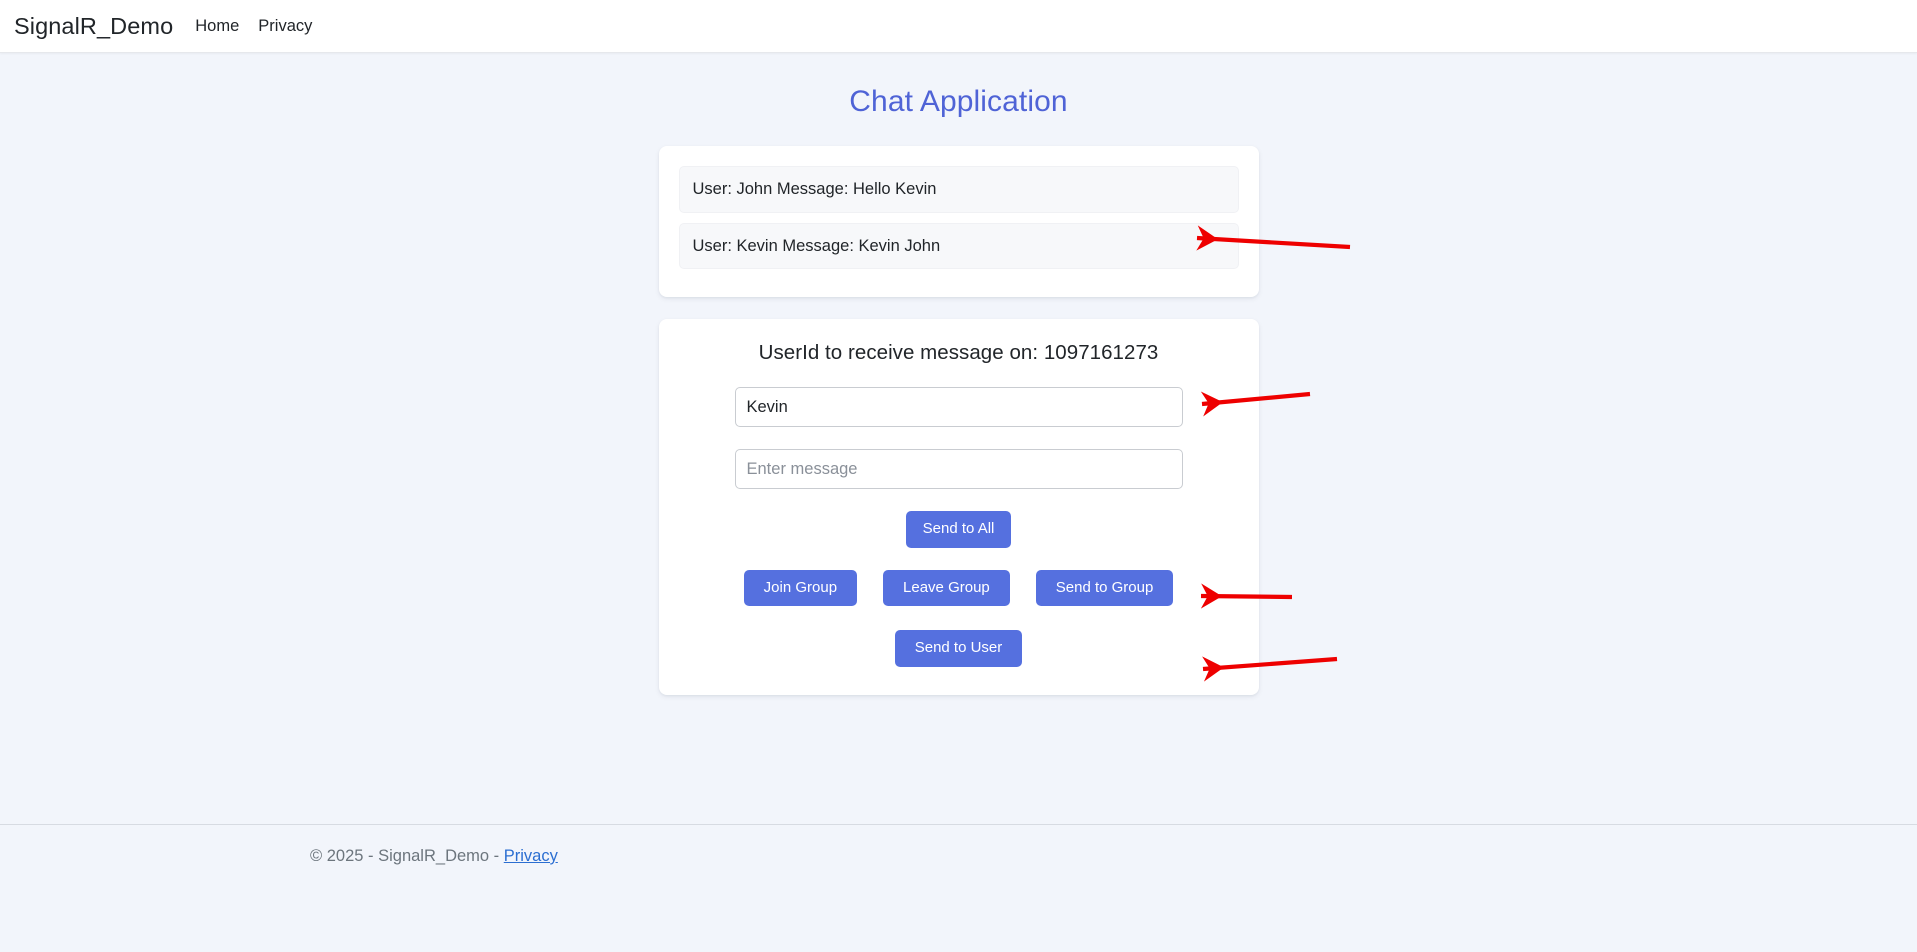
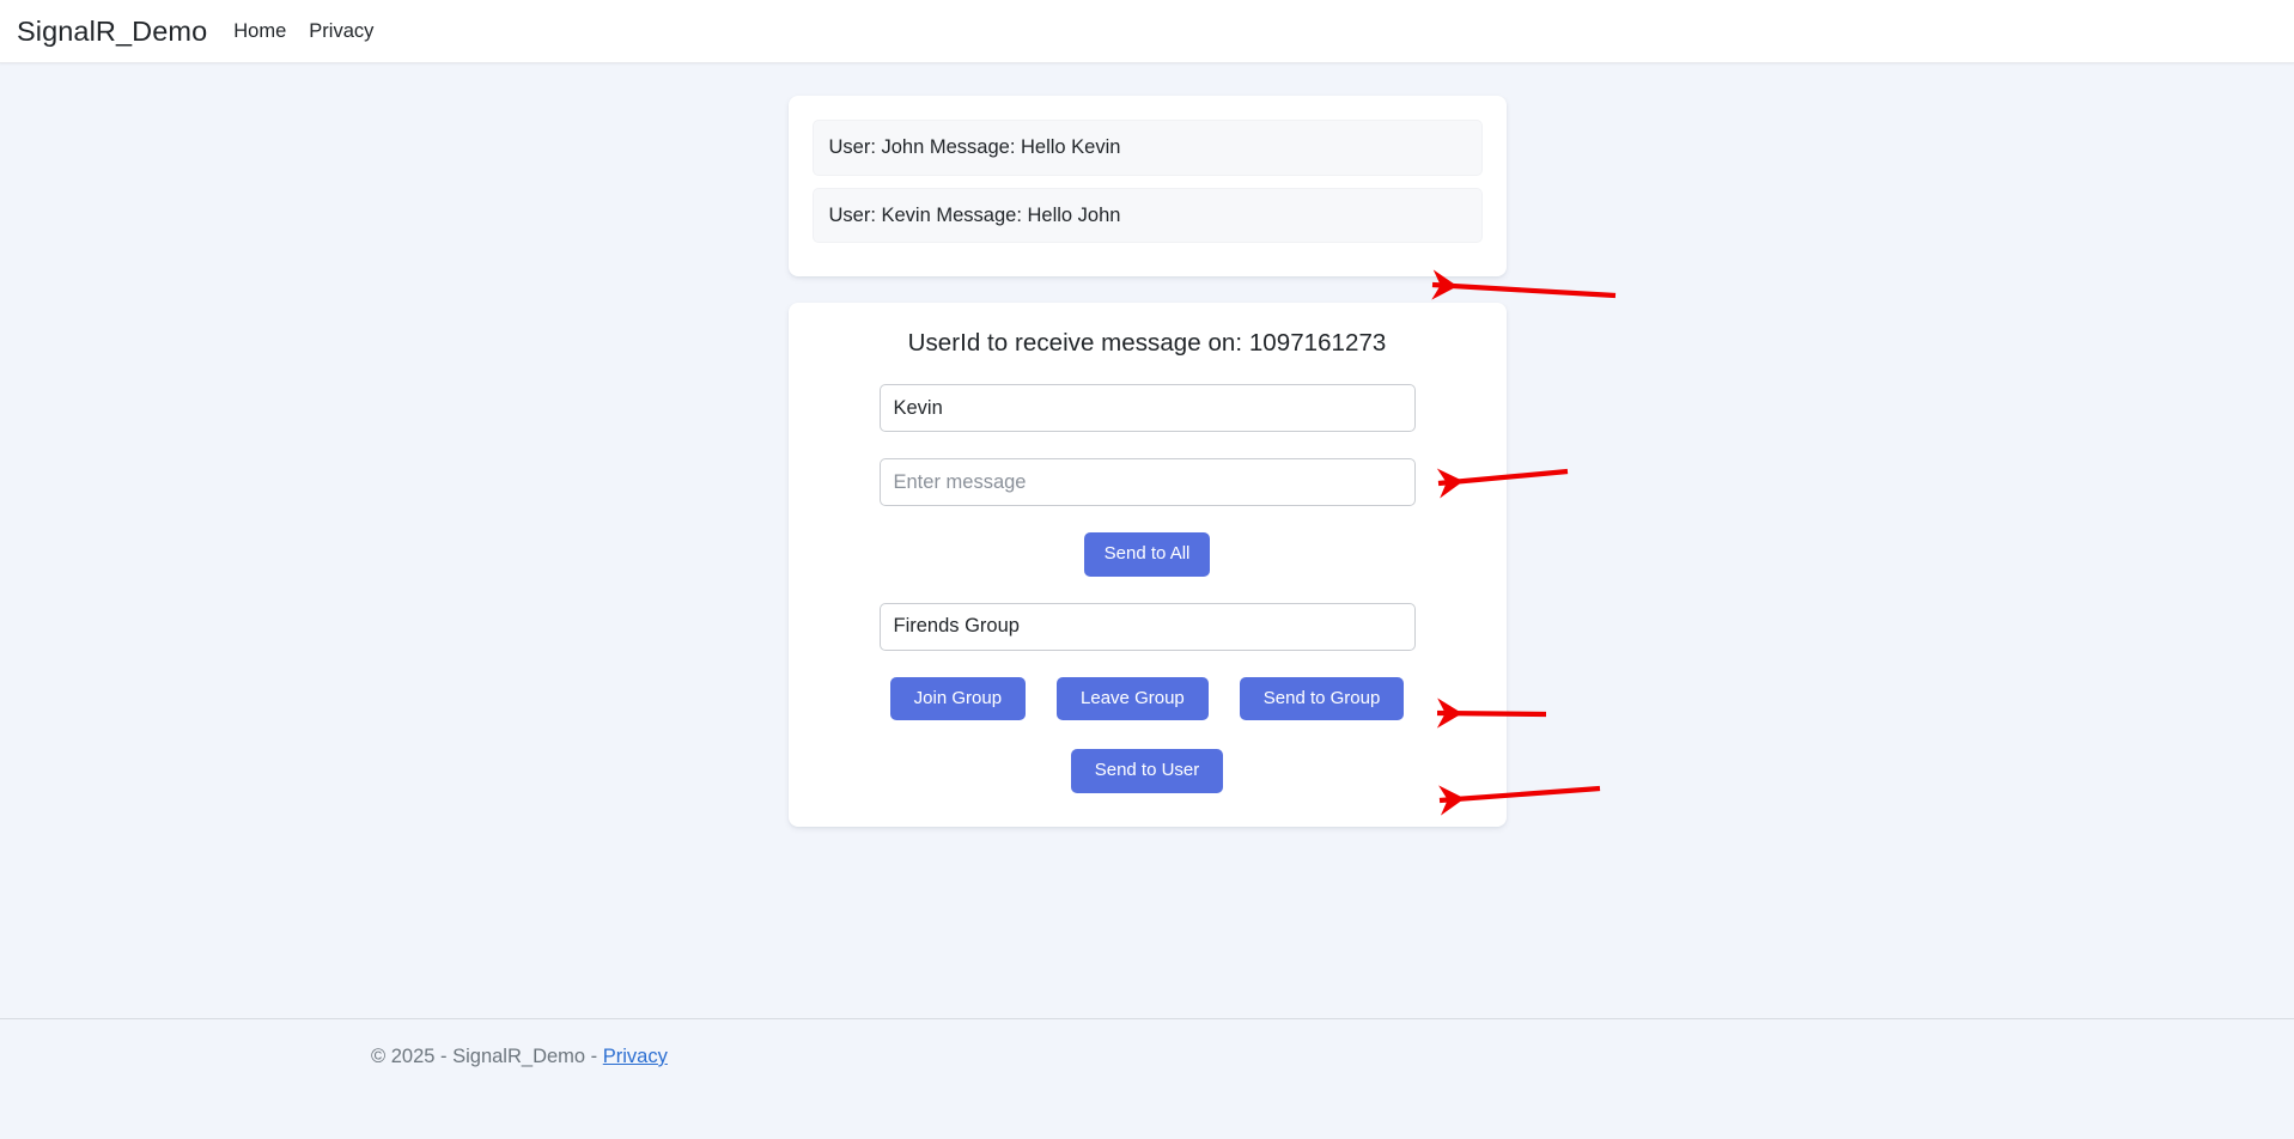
  SignalR_Demo
  Home
  Privacy
- Chat Application
  User: John Message: Hello Kevin
- User: Kevin Message: Kevin John
+ User: Kevin Message: Hello John
  UserId to receive message on: 1097161273
  Kevin
  Enter message
  Send to All
+ Firends Group
  Join Group
  Leave Group
  Send to Group
  Send to User
  © 2025 - SignalR_Demo - Privacy
